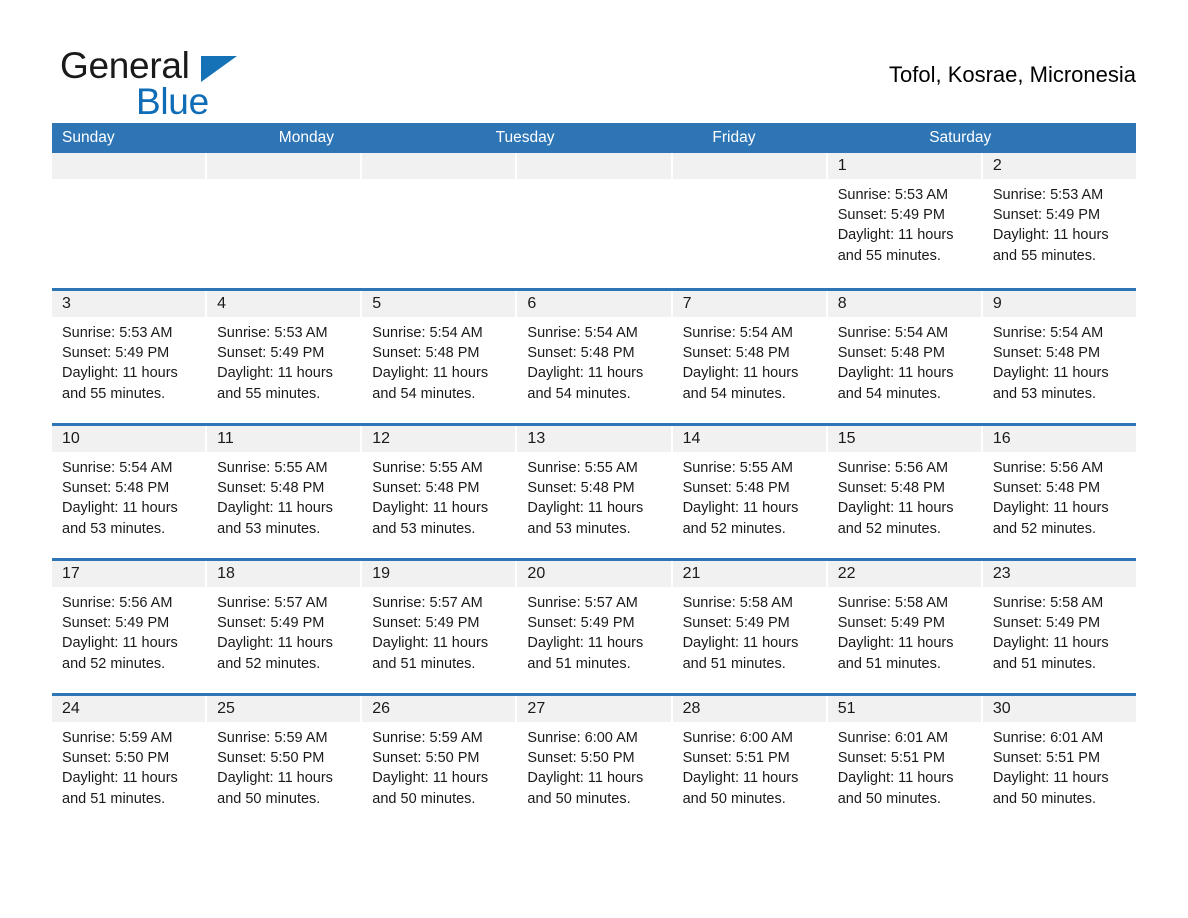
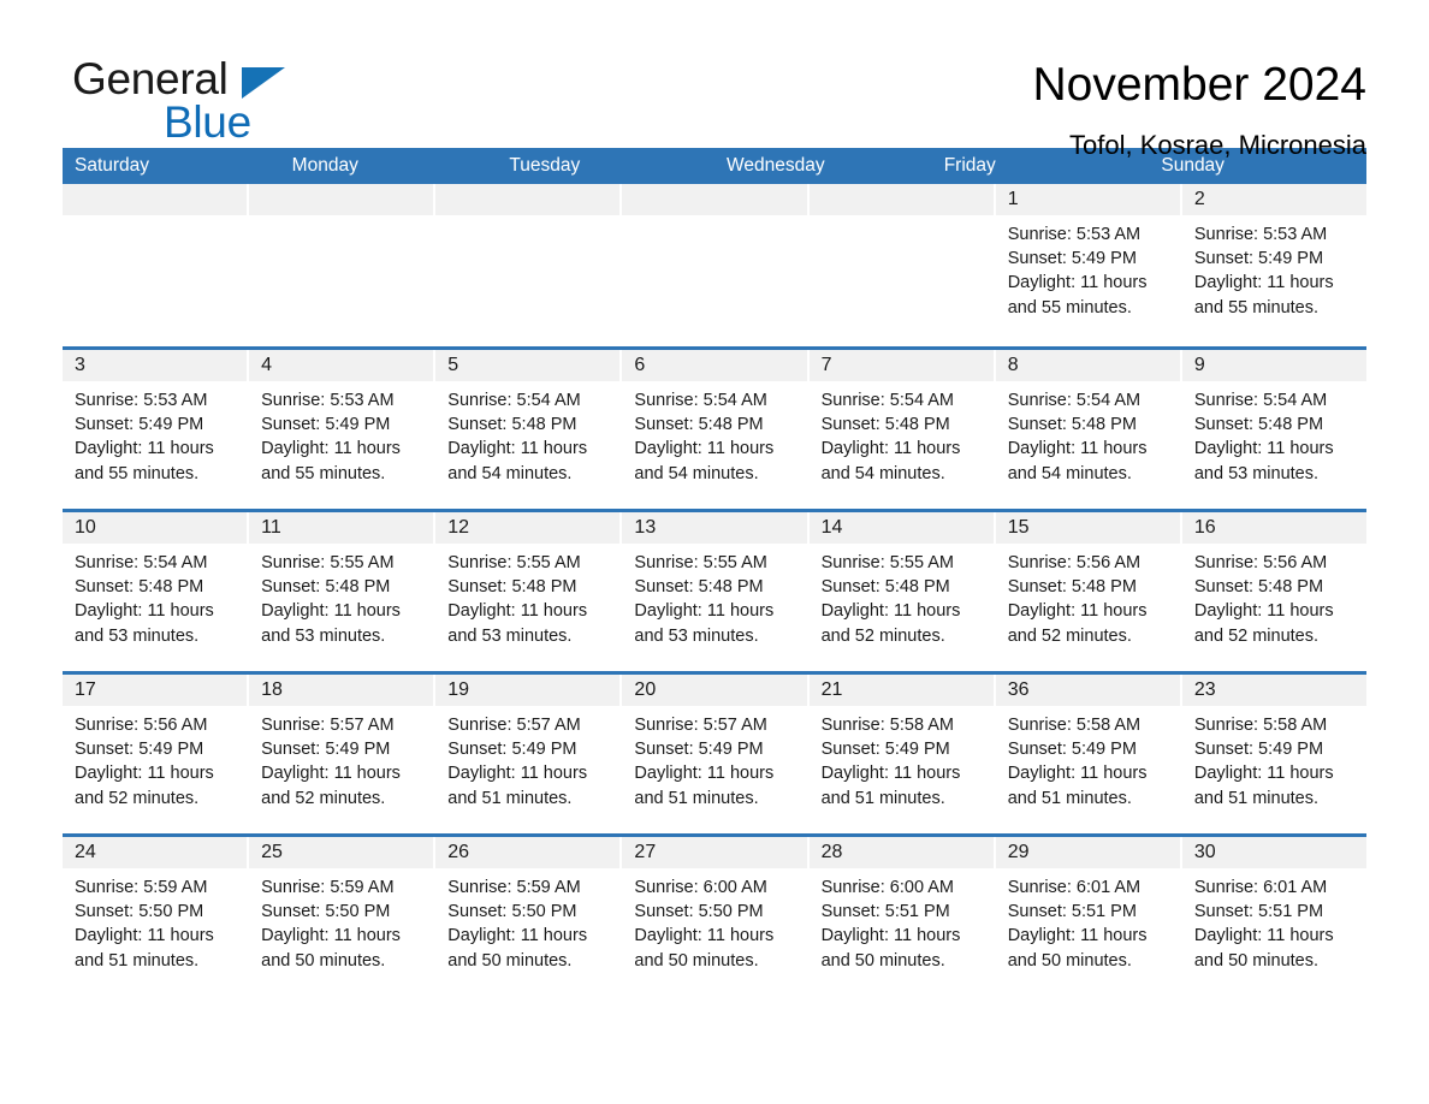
  General
  Blue
+ November 2024
  Tofol, Kosrae, Micronesia
- Sunday
+ Saturday
  Monday
  Tuesday
+ Wednesday
  Friday
- Saturday
+ Sunday
  1
  Sunrise: 5:53 AM
  Sunset: 5:49 PM
  Daylight: 11 hours
  and 55 minutes.
  2
  Sunrise: 5:53 AM
  Sunset: 5:49 PM
  Daylight: 11 hours
  and 55 minutes.
  3
  Sunrise: 5:53 AM
  Sunset: 5:49 PM
  Daylight: 11 hours
  and 55 minutes.
  4
  Sunrise: 5:53 AM
  Sunset: 5:49 PM
  Daylight: 11 hours
  and 55 minutes.
  5
  Sunrise: 5:54 AM
  Sunset: 5:48 PM
  Daylight: 11 hours
  and 54 minutes.
  6
  Sunrise: 5:54 AM
  Sunset: 5:48 PM
  Daylight: 11 hours
  and 54 minutes.
  7
  Sunrise: 5:54 AM
  Sunset: 5:48 PM
  Daylight: 11 hours
  and 54 minutes.
  8
  Sunrise: 5:54 AM
  Sunset: 5:48 PM
  Daylight: 11 hours
  and 54 minutes.
  9
  Sunrise: 5:54 AM
  Sunset: 5:48 PM
  Daylight: 11 hours
  and 53 minutes.
  10
  Sunrise: 5:54 AM
  Sunset: 5:48 PM
  Daylight: 11 hours
  and 53 minutes.
  11
  Sunrise: 5:55 AM
  Sunset: 5:48 PM
  Daylight: 11 hours
  and 53 minutes.
  12
  Sunrise: 5:55 AM
  Sunset: 5:48 PM
  Daylight: 11 hours
  and 53 minutes.
  13
  Sunrise: 5:55 AM
  Sunset: 5:48 PM
  Daylight: 11 hours
  and 53 minutes.
  14
  Sunrise: 5:55 AM
  Sunset: 5:48 PM
  Daylight: 11 hours
  and 52 minutes.
  15
  Sunrise: 5:56 AM
  Sunset: 5:48 PM
  Daylight: 11 hours
  and 52 minutes.
  16
  Sunrise: 5:56 AM
  Sunset: 5:48 PM
  Daylight: 11 hours
  and 52 minutes.
  17
  Sunrise: 5:56 AM
  Sunset: 5:49 PM
  Daylight: 11 hours
  and 52 minutes.
  18
  Sunrise: 5:57 AM
  Sunset: 5:49 PM
  Daylight: 11 hours
  and 52 minutes.
  19
  Sunrise: 5:57 AM
  Sunset: 5:49 PM
  Daylight: 11 hours
  and 51 minutes.
  20
  Sunrise: 5:57 AM
  Sunset: 5:49 PM
  Daylight: 11 hours
  and 51 minutes.
  21
  Sunrise: 5:58 AM
  Sunset: 5:49 PM
  Daylight: 11 hours
  and 51 minutes.
- 22
+ 36
  Sunrise: 5:58 AM
  Sunset: 5:49 PM
  Daylight: 11 hours
  and 51 minutes.
  23
  Sunrise: 5:58 AM
  Sunset: 5:49 PM
  Daylight: 11 hours
  and 51 minutes.
  24
  Sunrise: 5:59 AM
  Sunset: 5:50 PM
  Daylight: 11 hours
  and 51 minutes.
  25
  Sunrise: 5:59 AM
  Sunset: 5:50 PM
  Daylight: 11 hours
  and 50 minutes.
  26
  Sunrise: 5:59 AM
  Sunset: 5:50 PM
  Daylight: 11 hours
  and 50 minutes.
  27
  Sunrise: 6:00 AM
  Sunset: 5:50 PM
  Daylight: 11 hours
  and 50 minutes.
  28
  Sunrise: 6:00 AM
  Sunset: 5:51 PM
  Daylight: 11 hours
  and 50 minutes.
- 51
+ 29
  Sunrise: 6:01 AM
  Sunset: 5:51 PM
  Daylight: 11 hours
  and 50 minutes.
  30
  Sunrise: 6:01 AM
  Sunset: 5:51 PM
  Daylight: 11 hours
  and 50 minutes.
